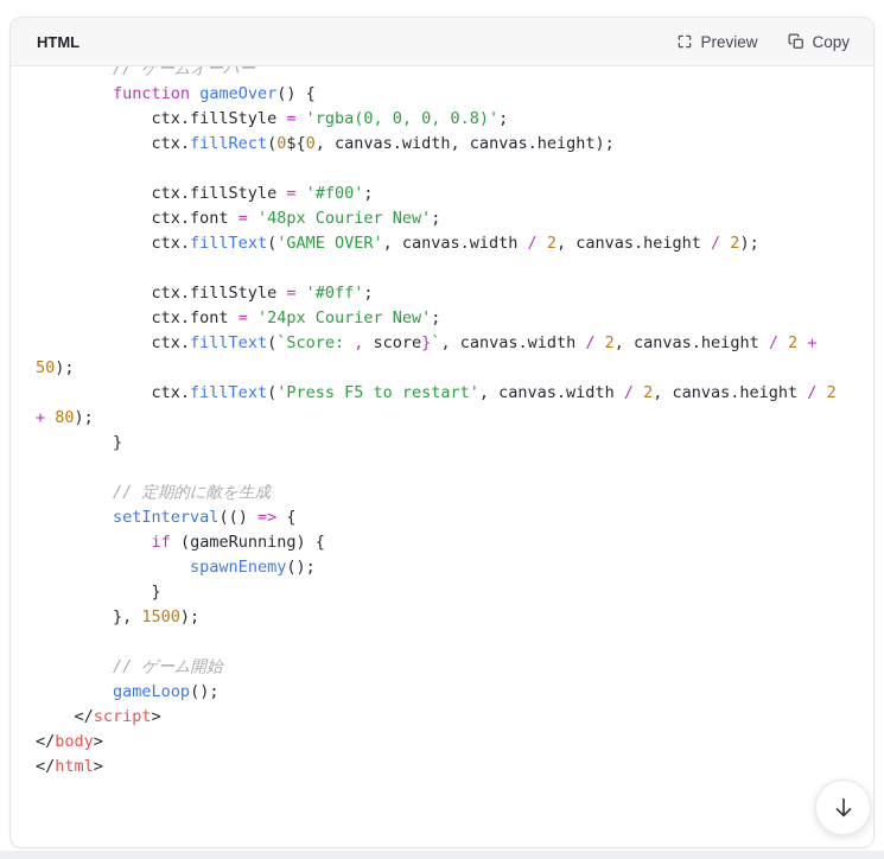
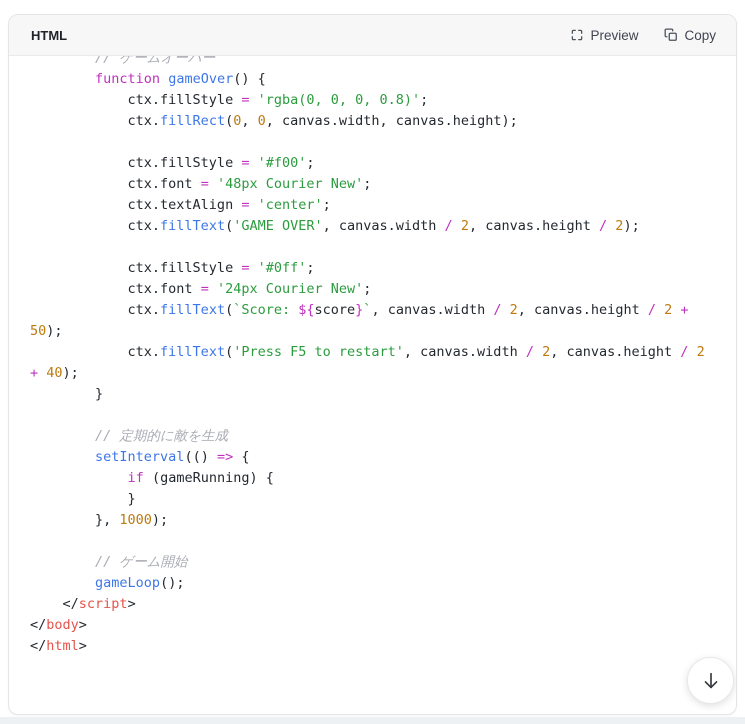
  HTML
  Preview
  Copy
  // ゲームオーバー
  function gameOver() {
  ctx.fillStyle = 'rgba(0, 0, 0, 0.8)';
- ctx.fillRect(0${0, canvas.width, canvas.height);
+ ctx.fillRect(0, 0, canvas.width, canvas.height);
  ctx.fillStyle = '#f00';
  ctx.font = '48px Courier New';
+ ctx.textAlign = 'center';
  ctx.fillText('GAME OVER', canvas.width / 2, canvas.height / 2);
  ctx.fillStyle = '#0ff';
  ctx.font = '24px Courier New';
- ctx.fillText(`Score: , score}`, canvas.width / 2, canvas.height / 2 +
+ ctx.fillText(`Score: ${score}`, canvas.width / 2, canvas.height / 2 +
  50);
  ctx.fillText('Press F5 to restart', canvas.width / 2, canvas.height / 2
- + 80);
+ + 40);
  }
  // 定期的に敵を生成
  setInterval(() => {
  if (gameRunning) {
- spawnEnemy();
  }
- }, 1500);
+ }, 1000);
  // ゲーム開始
  gameLoop();
  </script>
  </body>
  </html>
